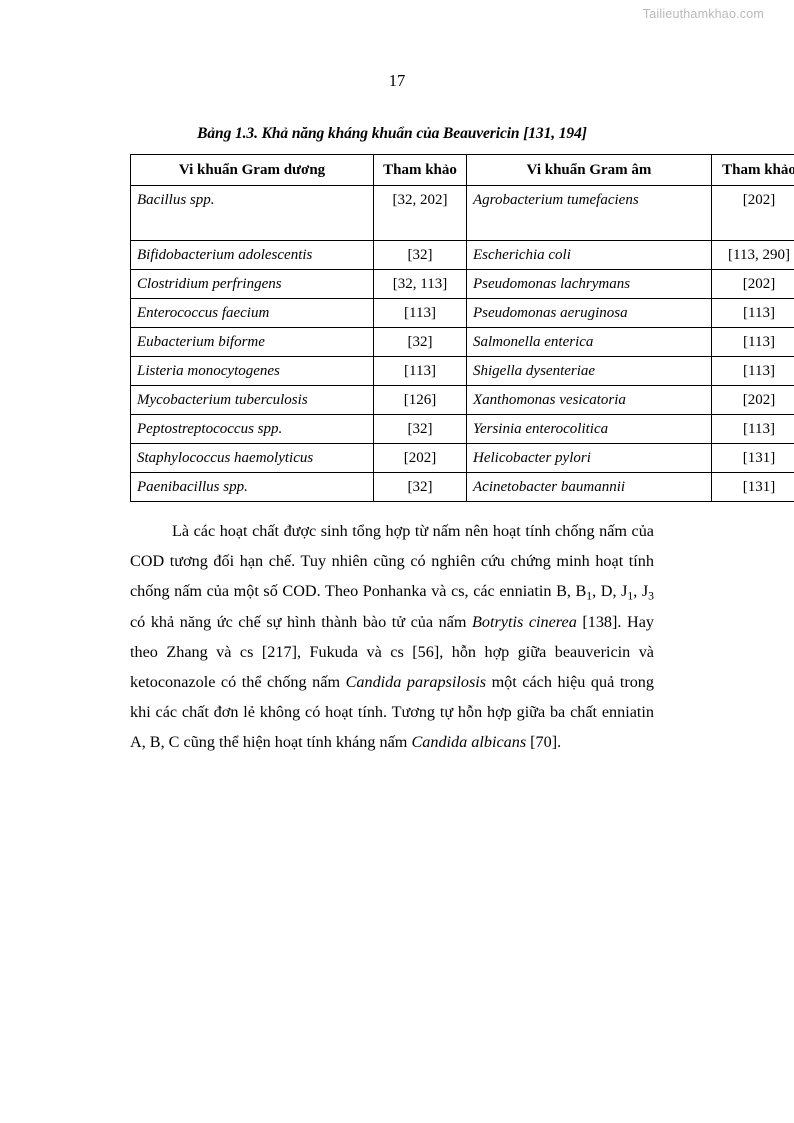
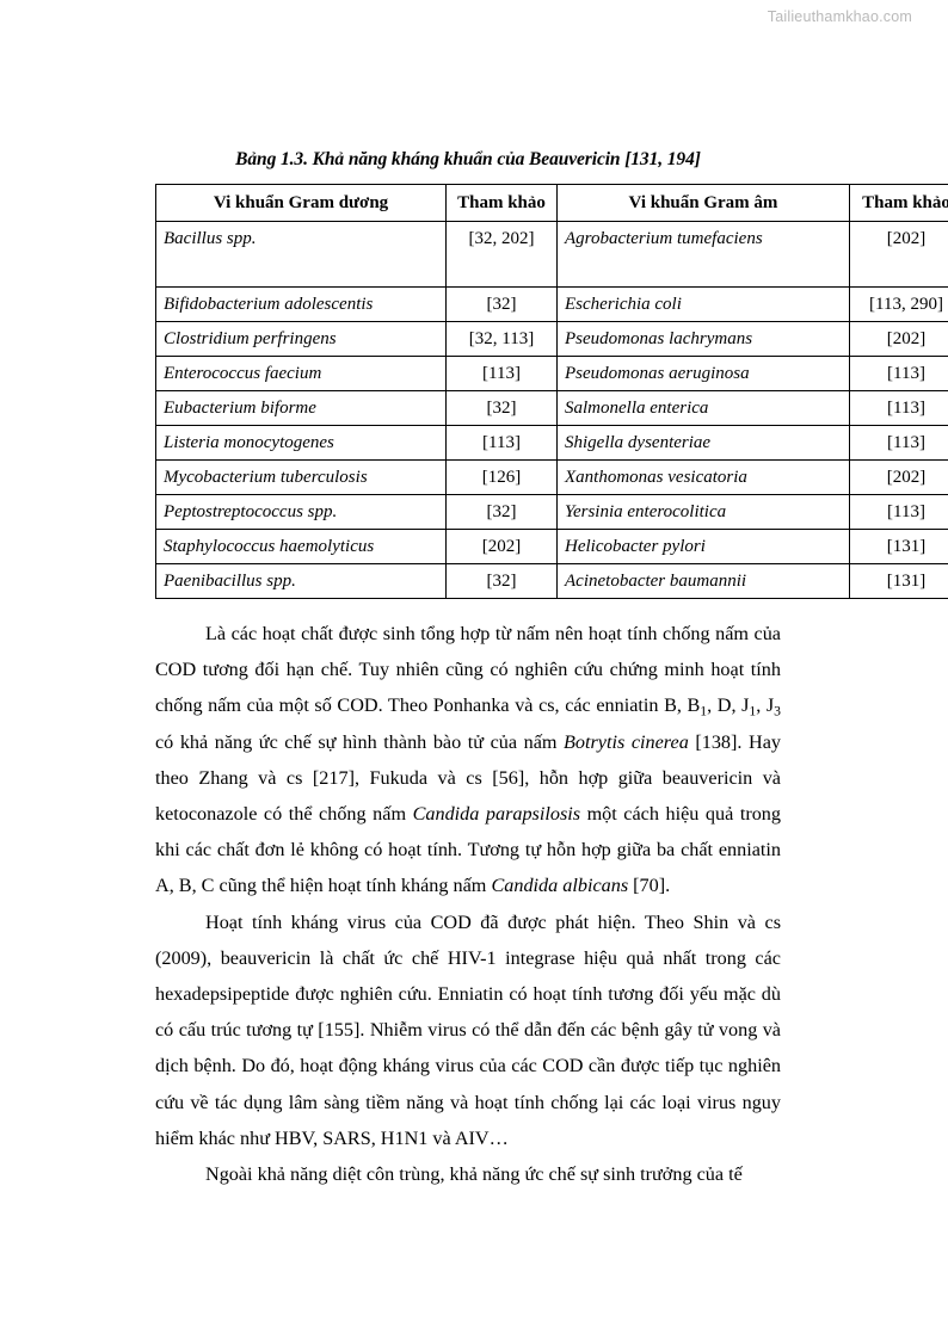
  Tailieuthamkhao.com
- 17
  Bảng 1.3. Khả năng kháng khuẩn của Beauvericin [131, 194]
  Vi khuẩn Gram dương	Tham khảo	Vi khuẩn Gram âm	Tham khảo
  Bacillus spp.	[32, 202]	Agrobacterium tumefaciens	[202]
  Bifidobacterium adolescentis	[32]	Escherichia coli	[113, 290]
  Clostridium perfringens	[32, 113]	Pseudomonas lachrymans	[202]
  Enterococcus faecium	[113]	Pseudomonas aeruginosa	[113]
  Eubacterium biforme	[32]	Salmonella enterica	[113]
  Listeria monocytogenes	[113]	Shigella dysenteriae	[113]
  Mycobacterium tuberculosis	[126]	Xanthomonas vesicatoria	[202]
  Peptostreptococcus spp.	[32]	Yersinia enterocolitica	[113]
  Staphylococcus haemolyticus	[202]	Helicobacter pylori	[131]
  Paenibacillus spp.	[32]	Acinetobacter baumannii	[131]
  Là các hoạt chất được sinh tổng hợp từ nấm nên hoạt tính chống nấm của COD tương đối hạn chế. Tuy nhiên cũng có nghiên cứu chứng minh hoạt tính chống nấm của một số COD. Theo Ponhanka và cs, các enniatin B, B1, D, J1, J3 có khả năng ức chế sự hình thành bào tử của nấm Botrytis cinerea [138]. Hay theo Zhang và cs [217], Fukuda và cs [56], hỗn hợp giữa beauvericin và ketoconazole có thể chống nấm Candida parapsilosis một cách hiệu quả trong khi các chất đơn lẻ không có hoạt tính. Tương tự hỗn hợp giữa ba chất enniatin A, B, C cũng thể hiện hoạt tính kháng nấm Candida albicans [70].
+ Hoạt tính kháng virus của COD đã được phát hiện. Theo Shin và cs (2009), beauvericin là chất ức chế HIV-1 integrase hiệu quả nhất trong các hexadepsipeptide được nghiên cứu. Enniatin có hoạt tính tương đối yếu mặc dù có cấu trúc tương tự [155]. Nhiễm virus có thể dẫn đến các bệnh gây tử vong và dịch bệnh. Do đó, hoạt động kháng virus của các COD cần được tiếp tục nghiên cứu về tác dụng lâm sàng tiềm năng và hoạt tính chống lại các loại virus nguy hiểm khác như HBV, SARS, H1N1 và AIV…
+ Ngoài khả năng diệt côn trùng, khả năng ức chế sự sinh trưởng của tế
